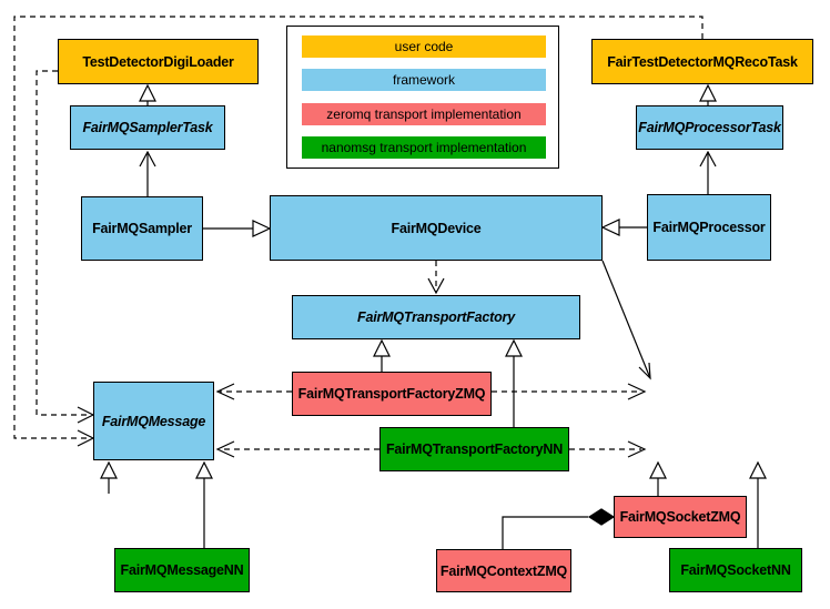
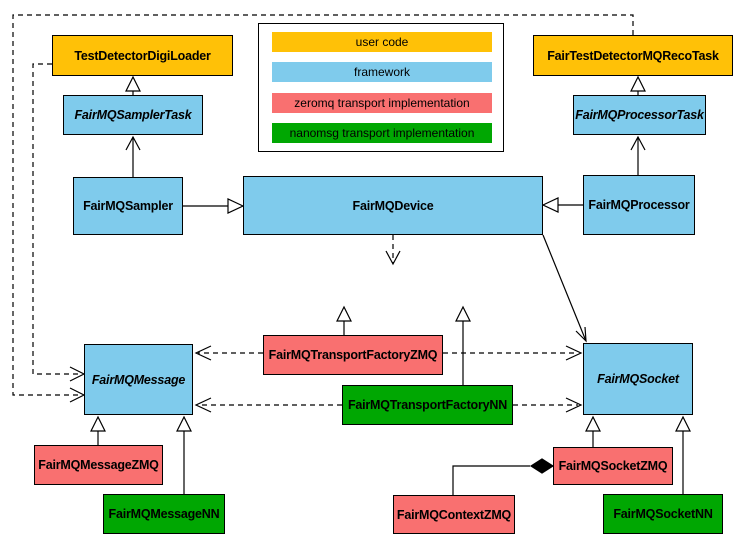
  user code
  framework
  zeromq transport implementation
  nanomsg transport implementation
  TestDetectorDigiLoader
  FairTestDetectorMQRecoTask
  FairMQSamplerTask
  FairMQProcessorTask
  FairMQSampler
  FairMQDevice
  FairMQProcessor
- FairMQTransportFactory
  FairMQTransportFactoryZMQ
  FairMQTransportFactoryNN
  FairMQMessage
+ FairMQSocket
+ FairMQMessageZMQ
  FairMQMessageNN
  FairMQSocketZMQ
  FairMQSocketNN
  FairMQContextZMQ
